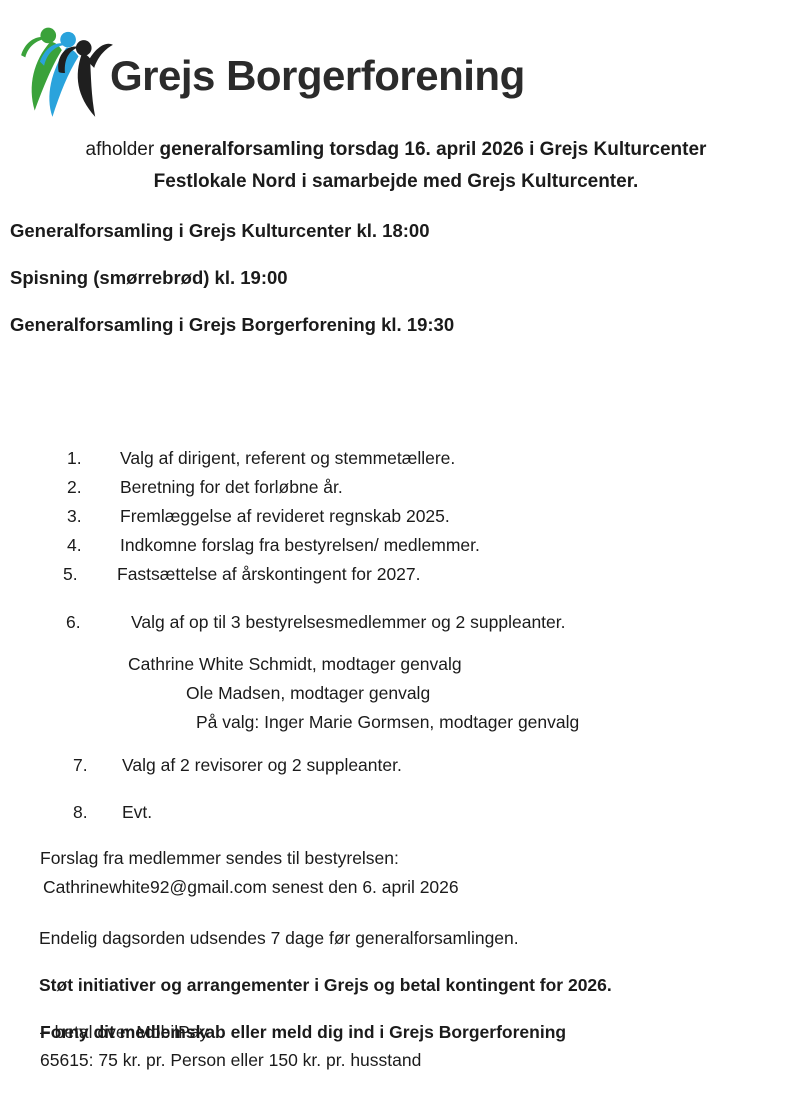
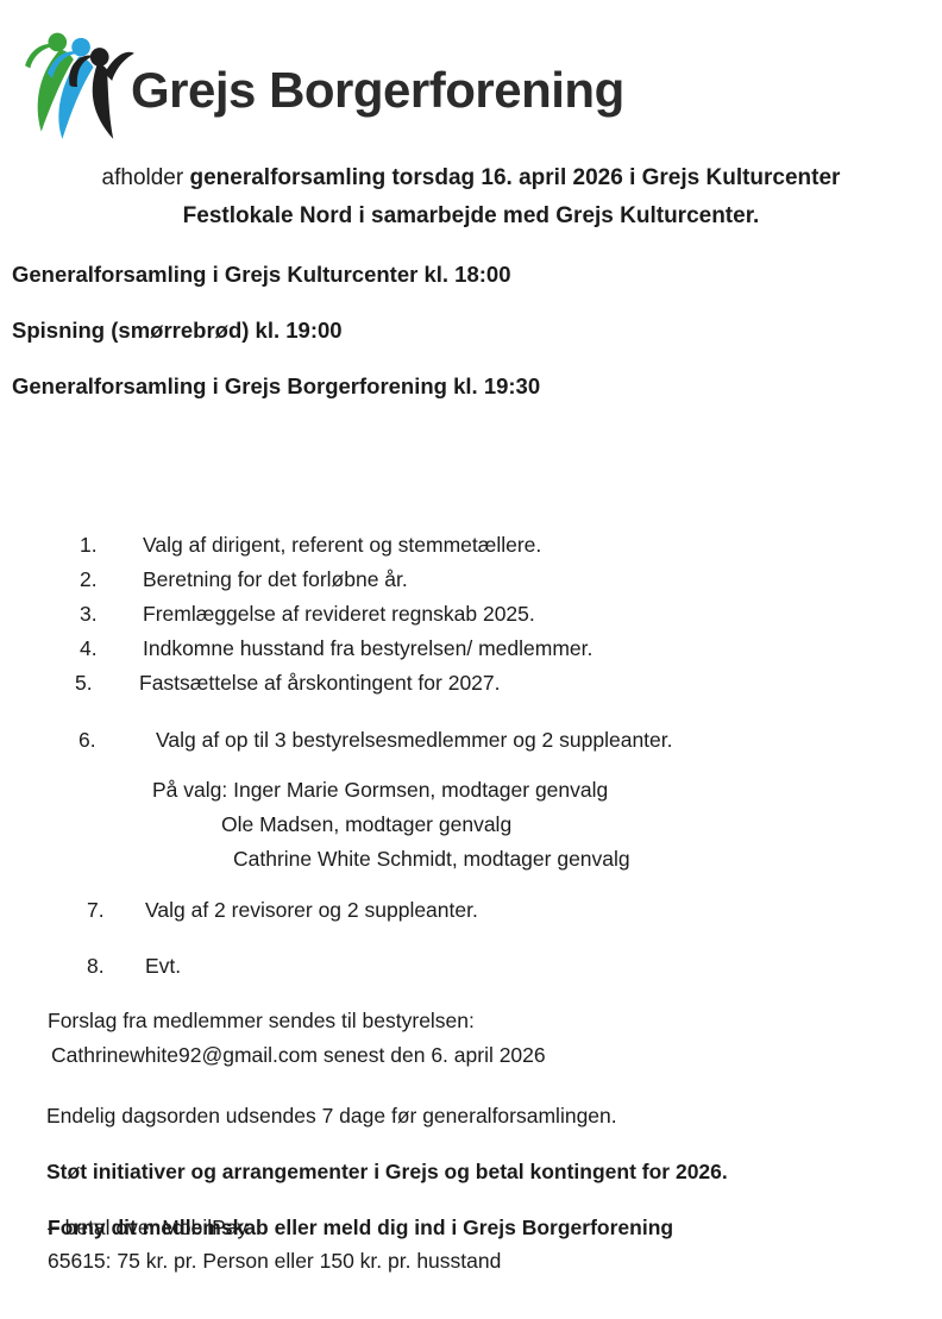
  Grejs Borgerforening
  afholder generalforsamling torsdag 16. april 2026 i Grejs Kulturcenter
  Festlokale Nord i samarbejde med Grejs Kulturcenter.
  Generalforsamling i Grejs Kulturcenter kl. 18:00
  Spisning (smørrebrød) kl. 19:00
  Generalforsamling i Grejs Borgerforening kl. 19:30
  1.
  Valg af dirigent, referent og stemmetællere.
  2.
  Beretning for det forløbne år.
  3.
  Fremlæggelse af revideret regnskab 2025.
  4.
- Indkomne forslag fra bestyrelsen/ medlemmer.
+ Indkomne husstand fra bestyrelsen/ medlemmer.
  5.
  Fastsættelse af årskontingent for 2027.
  6.
  Valg af op til 3 bestyrelsesmedlemmer og 2 suppleanter.
- Cathrine White Schmidt, modtager genvalg
+ På valg: Inger Marie Gormsen, modtager genvalg
  Ole Madsen, modtager genvalg
- På valg: Inger Marie Gormsen, modtager genvalg
+ Cathrine White Schmidt, modtager genvalg
  7.
  Valg af 2 revisorer og 2 suppleanter.
  8.
  Evt.
  Forslag fra medlemmer sendes til bestyrelsen:
  Cathrinewhite92@gmail.com senest den 6. april 2026
  Endelig dagsorden udsendes 7 dage før generalforsamlingen.
  Støt initiativer og arrangementer i Grejs og betal kontingent for 2026.
  Forny dit medlemskab eller meld dig ind i Grejs Borgerforening
  – betal over MobilPay
  65615: 75 kr. pr. Person eller 150 kr. pr. husstand
